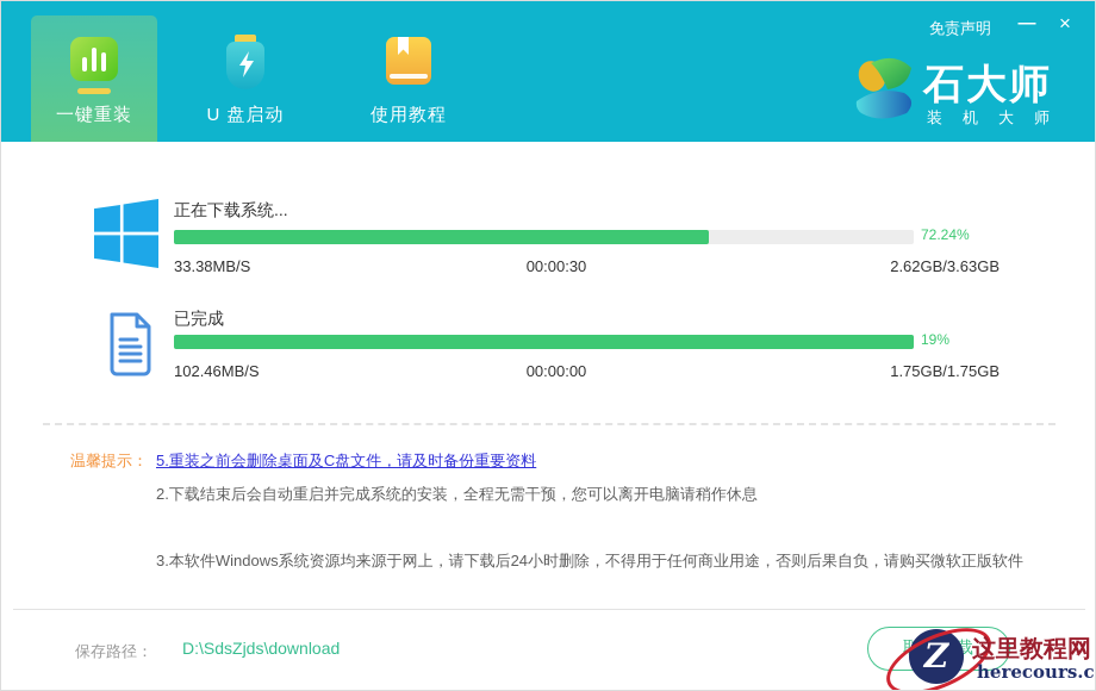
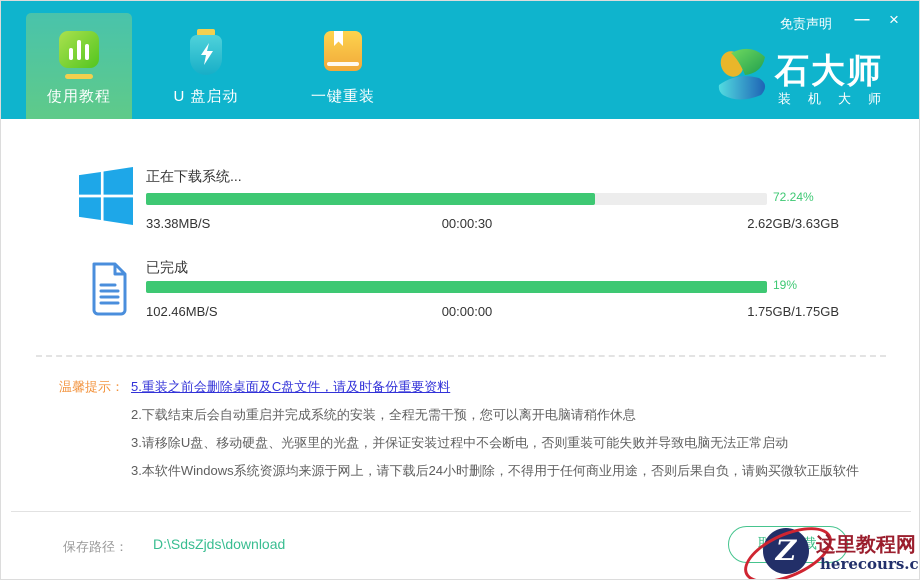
- 一键重装
+ 使用教程
  U 盘启动
- 使用教程
+ 一键重装
  免责声明
  —
  ×
  石大师
  装机大师
  正在下载系统...
  72.24%
  33.38MB/S
  00:00:30
  2.62GB/3.63GB
  已完成
  19%
  102.46MB/S
  00:00:00
  1.75GB/1.75GB
  温馨提示：
  5.重装之前会删除桌面及C盘文件，请及时备份重要资料
  2.下载结束后会自动重启并完成系统的安装，全程无需干预，您可以离开电脑请稍作休息
+ 3.请移除U盘、移动硬盘、光驱里的光盘，并保证安装过程中不会断电，否则重装可能失败并导致电脑无法正常启动
  3.本软件Windows系统资源均来源于网上，请下载后24小时删除，不得用于任何商业用途，否则后果自负，请购买微软正版软件
  保存路径：
  D:\SdsZjds\download
  Z
  这里教程网
  herecours.c
